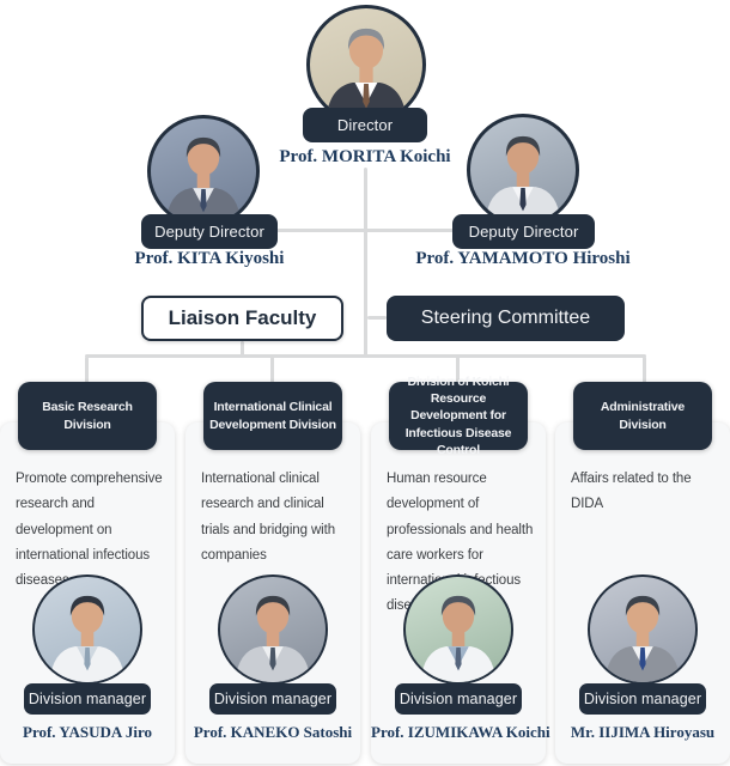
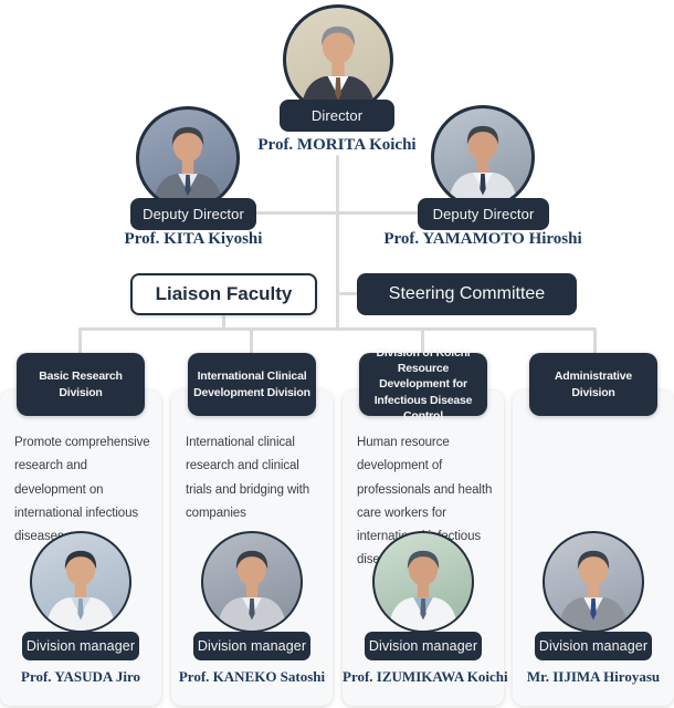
  Director
  Prof. MORITA Koichi
  Deputy Director
  Prof. KITA Kiyoshi
  Deputy Director
  Prof. YAMAMOTO Hiroshi
  Liaison Faculty
  Steering Committee
  Basic Research Division
  Promote comprehensive research and development on international infectious disease
  Division manager
  Prof. YASUDA Jiro
  International Clinical Development Division
  International clinical research and clinical trials and bridging with companies
  Division manager
  Prof. KANEKO Satoshi
  Division of Koichi Resource Development for Infectious Disease Control
  Human resource development of professionals and health care workers for internatctious dis
  Division manager
  Prof. IZUMIKAWA Koichi
  Administrative Division
- Affairs related to the DIDA
  Division manager
  Mr. IIJIMA Hiroyasu
